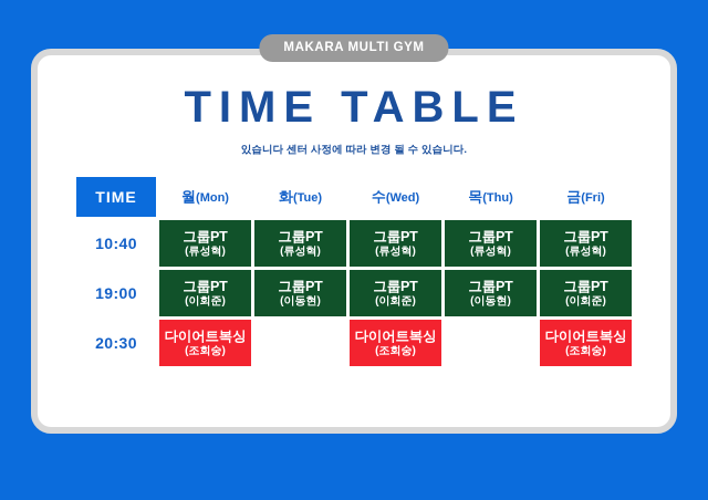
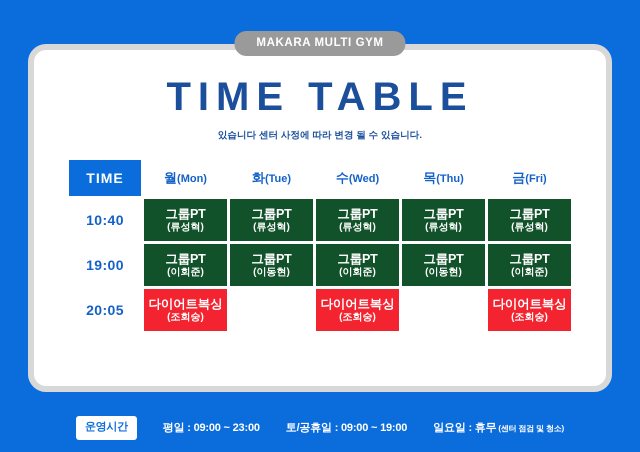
  MAKARA MULTI GYM
  TIME TABLE
  있습니다 센터 사정에 따라 변경 될 수 있습니다.
  TIME	월(Mon)	화(Tue)	수(Wed)	목(Thu)	금(Fri)
  10:40	그룹PT (류성혁)	그룹PT (류성혁)	그룹PT (류성혁)	그룹PT (류성혁)	그룹PT (류성혁)
  19:00	그룹PT (이회준)	그룹PT (이동현)	그룹PT (이회준)	그룹PT (이동현)	그룹PT (이회준)
- 20:30	다이어트복싱 (조회숭)		다이어트복싱 (조회숭)		다이어트복싱 (조회숭)
+ 20:05	다이어트복싱 (조회숭)		다이어트복싱 (조회숭)		다이어트복싱 (조회숭)
+ 운영시간
+ 평일 : 09:00 ~ 23:00
+ 토/공휴일 : 09:00 ~ 19:00
+ 일요일 : 휴무 (센터 점검 및 청소)
